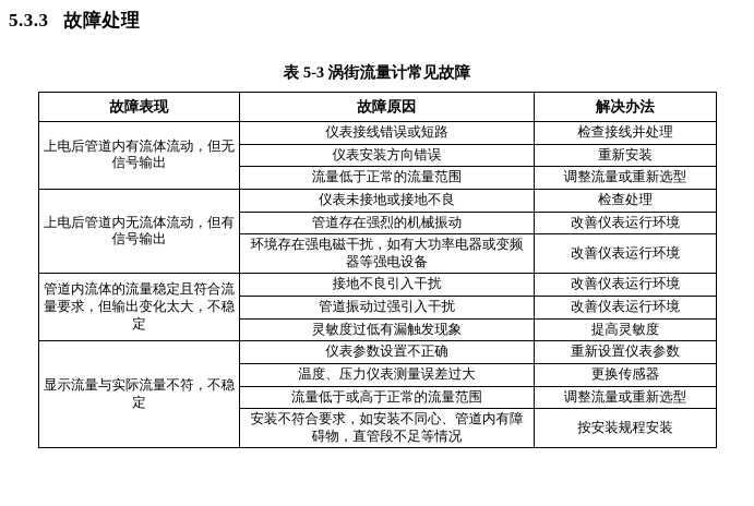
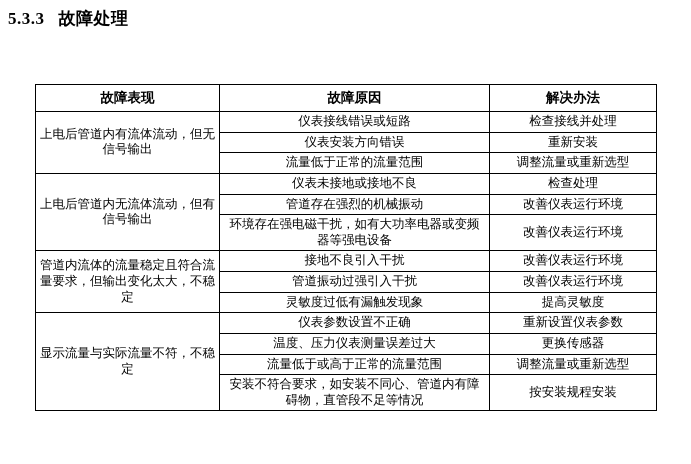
  5.3.3 故障处理
- 表 5-3 涡街流量计常见故障
  故障表现	故障原因	解决办法
  上电后管道内有流体流动，但无信号输出	仪表接线错误或短路	检查接线并处理
  仪表安装方向错误	重新安装
  流量低于正常的流量范围	调整流量或重新选型
  上电后管道内无流体流动，但有信号输出	仪表未接地或接地不良	检查处理
  管道存在强烈的机械振动	改善仪表运行环境
  环境存在强电磁干扰，如有大功率电器或变频器等强电设备	改善仪表运行环境
  管道内流体的流量稳定且符合流量要求，但输出变化太大，不稳定	接地不良引入干扰	改善仪表运行环境
  管道振动过强引入干扰	改善仪表运行环境
  灵敏度过低有漏触发现象	提高灵敏度
  显示流量与实际流量不符，不稳定	仪表参数设置不正确	重新设置仪表参数
  温度、压力仪表测量误差过大	更换传感器
  流量低于或高于正常的流量范围	调整流量或重新选型
  安装不符合要求，如安装不同心、管道内有障碍物，直管段不足等情况	按安装规程安装
